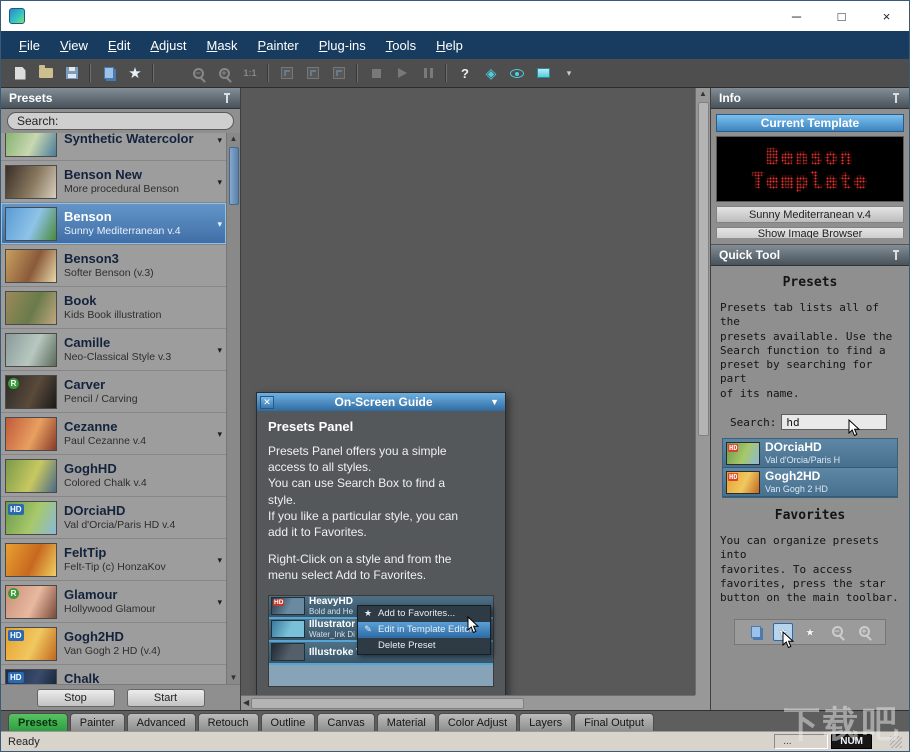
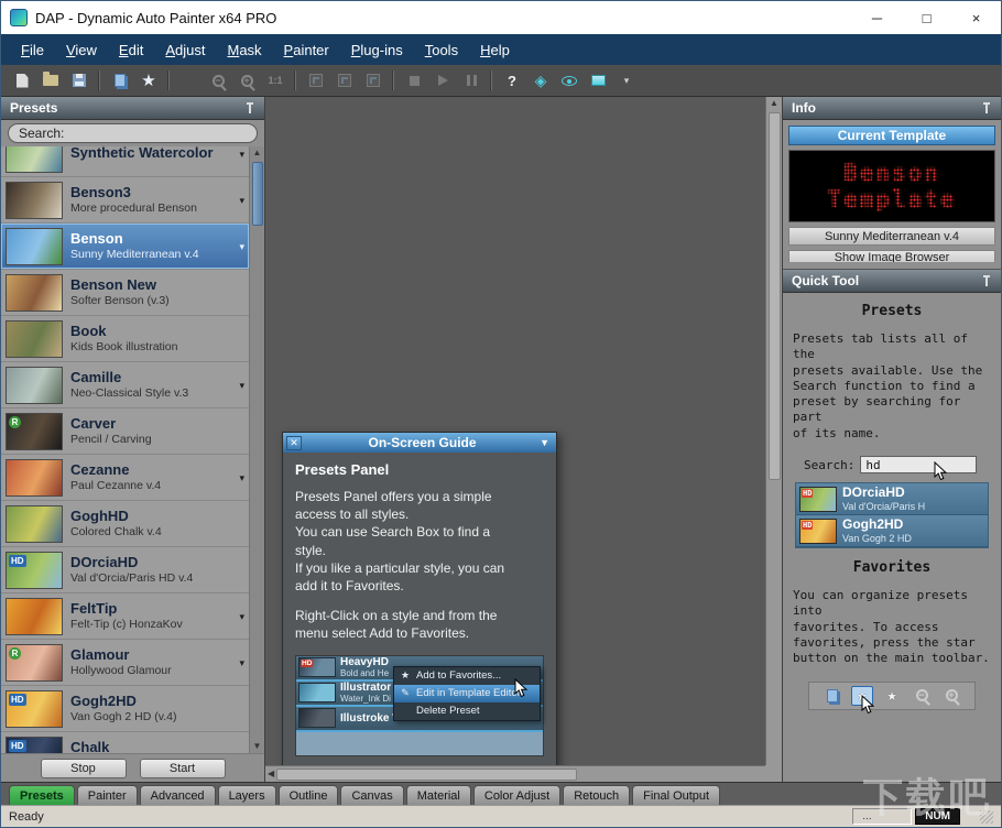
+ DAP - Dynamic Auto Painter x64 PRO
  ─
  □
  ×
  File
  View
  Edit
  Adjust
  Mask
  Painter
  Plug-ins
  Tools
  Help
  ★
  −
  +
  1:1
  ?
  ◈
  ▾
  Presets
  Search:
  Synthetic Watercolor
  ▾
- Benson New
+ Benson3
  More procedural Benson
  ▾
  Benson
  Sunny Mediterranean v.4
  ▾
- Benson3
+ Benson New
  Softer Benson (v.3)
  Book
  Kids Book illustration
  Camille
  Neo-Classical Style v.3
  ▾
  R
  Carver
  Pencil / Carving
  Cezanne
  Paul Cezanne v.4
  ▾
  GoghHD
  Colored Chalk v.4
  HD
  DOrciaHD
  Val d'Orcia/Paris HD v.4
  FeltTip
  Felt-Tip (c) HonzaKov
  ▾
  R
  Glamour
  Hollywood Glamour
  ▾
  HD
  Gogh2HD
  Van Gogh 2 HD (v.4)
  HD
  Chalk
  ▲
  ▼
  Stop
  Start
  ✕
  On-Screen Guide
  ▼
  Presets Panel
  Presets Panel offers you a simple
  access to all styles.
  You can use Search Box to find a
  style.
  If you like a particular style, you can
  add it to Favorites.
  Right-Click on a style and from the
  menu select Add to Favorites.
  HeavyHD
  Bold and He
  Illustrator
  Water_Ink Di
  Illustroke
  ★
  Add to Favorites...
  ✎
  Edit in Template Editor
  Delete Preset
  ▲
  ◀
  Info
  Current Template
  Benson
  Template
  Sunny Mediterranean v.4
  Show Image Browser
  Quick Tool
  Presets
  Presets tab lists all of the
  presets available. Use the
  Search function to find a
  preset by searching for part
  of its name.
  Search:
  hd
  HD
  DOrciaHD
  Val d'Orcia/Paris H
  HD
  Gogh2HD
  Van Gogh 2 HD
  Favorites
  You can organize presets into
  favorites. To access
  favorites, press the star
  button on the main toolbar.
  ★
  −
  +
  Presets
  Painter
  Advanced
- Retouch
+ Layers
  Outline
  Canvas
  Material
  Color Adjust
- Layers
+ Retouch
  Final Output
  Ready
  ...
  NUM
  下载吧
